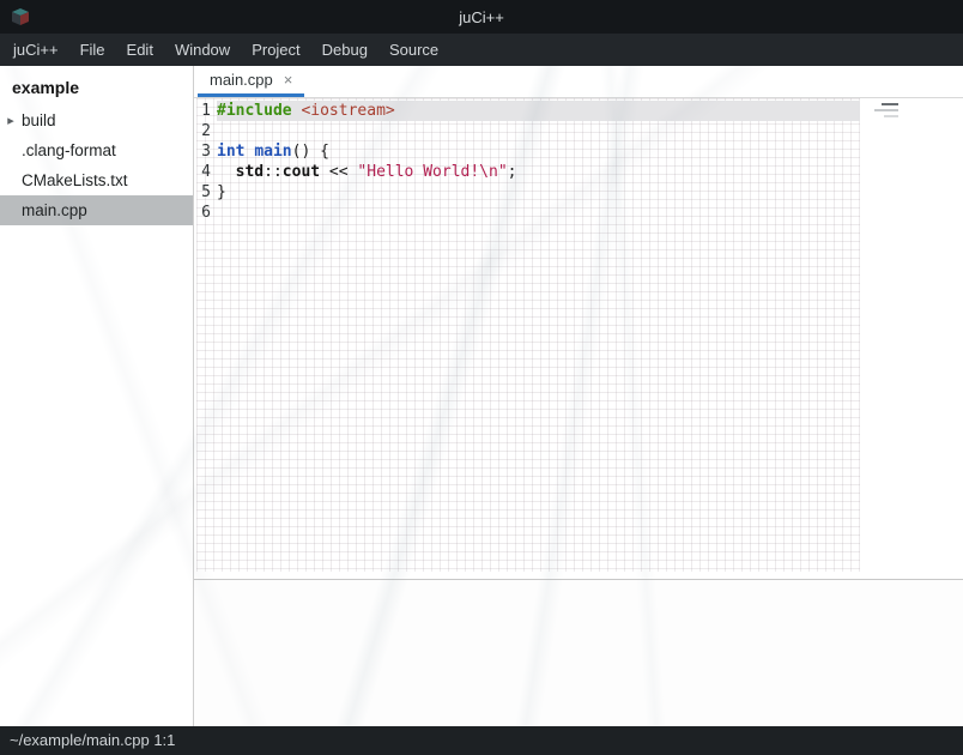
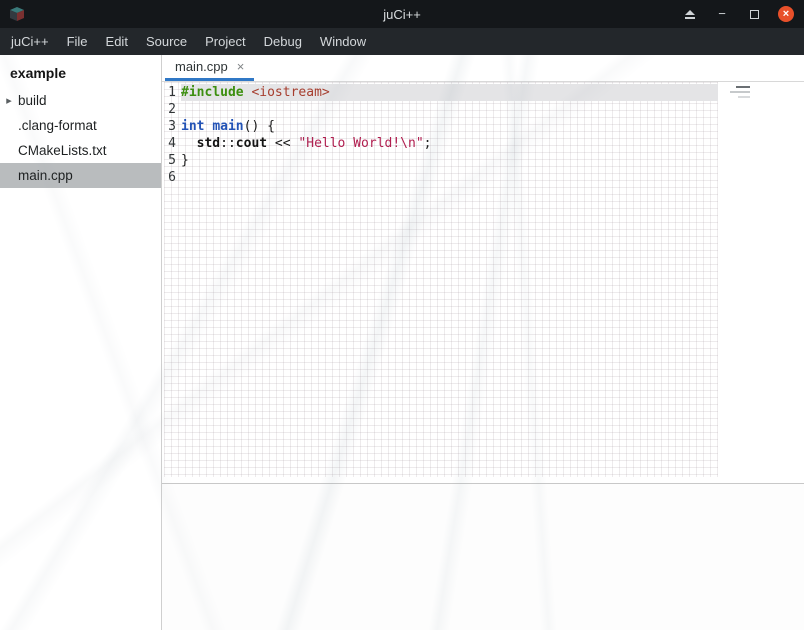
  juCi++
+ −
+ ×
  juCi++
  File
  Edit
- Window
+ Source
  Project
  Debug
- Source
+ Window
- ~/example/main.cpp 1:1
